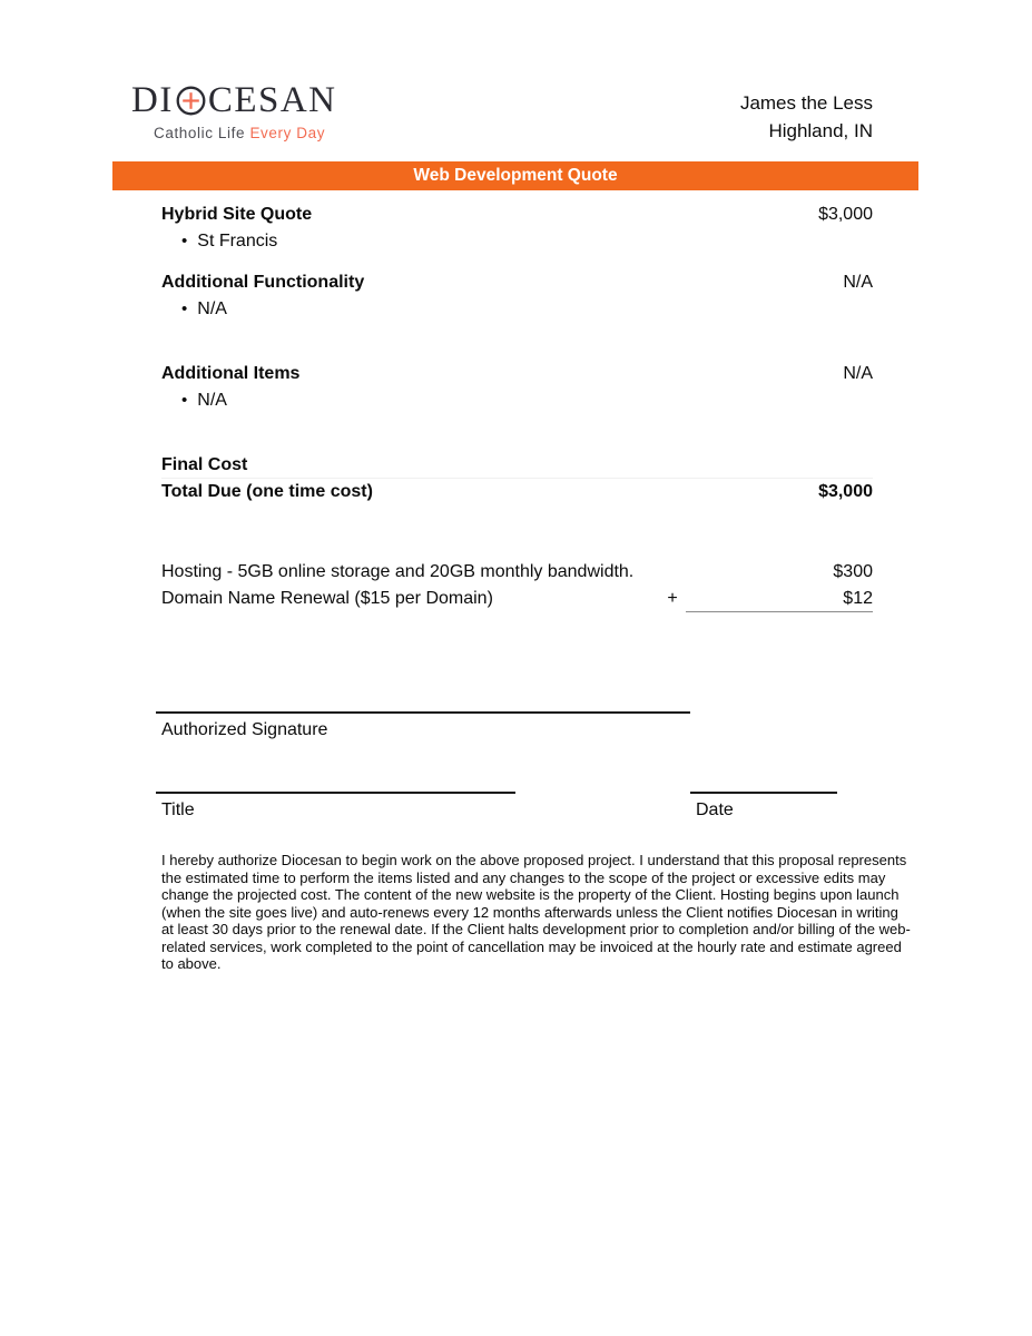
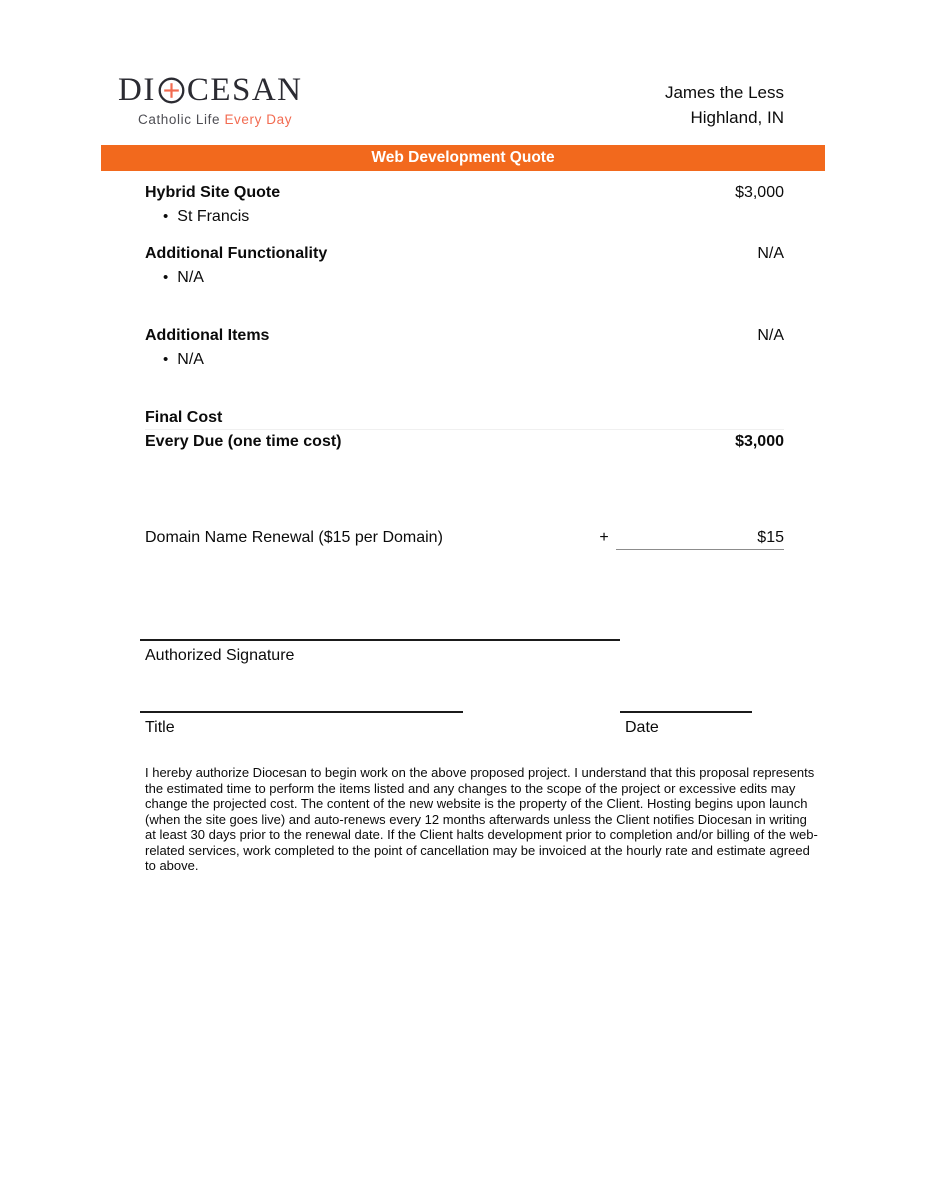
  DI
  CESAN
  Catholic Life Every Day
  James the Less
  Highland, IN
  Web Development Quote
  Hybrid Site Quote
  $3,000
  St Francis
  Additional Functionality
  N/A
  N/A
  Additional Items
  N/A
  N/A
  Final Cost
- Total Due (one time cost)
+ Every Due (one time cost)
  $3,000
- Hosting - 5GB online storage and 20GB monthly bandwidth.
- $300
  Domain Name Renewal ($15 per Domain)
  +
- $12
+ $15
  Authorized Signature
  Title
  Date
  I hereby authorize Diocesan to begin work on the above proposed project. I understand that this proposal represents the estimated time to perform the items listed and any changes to the scope of the project or excessive edits may change the projected cost. The content of the new website is the property of the Client. Hosting begins upon launch (when the site goes live) and auto-renews every 12 months afterwards unless the Client notifies Diocesan in writing at least 30 days prior to the renewal date. If the Client halts development prior to completion and/or billing of the web-related services, work completed to the point of cancellation may be invoiced at the hourly rate and estimate agreed to above.
